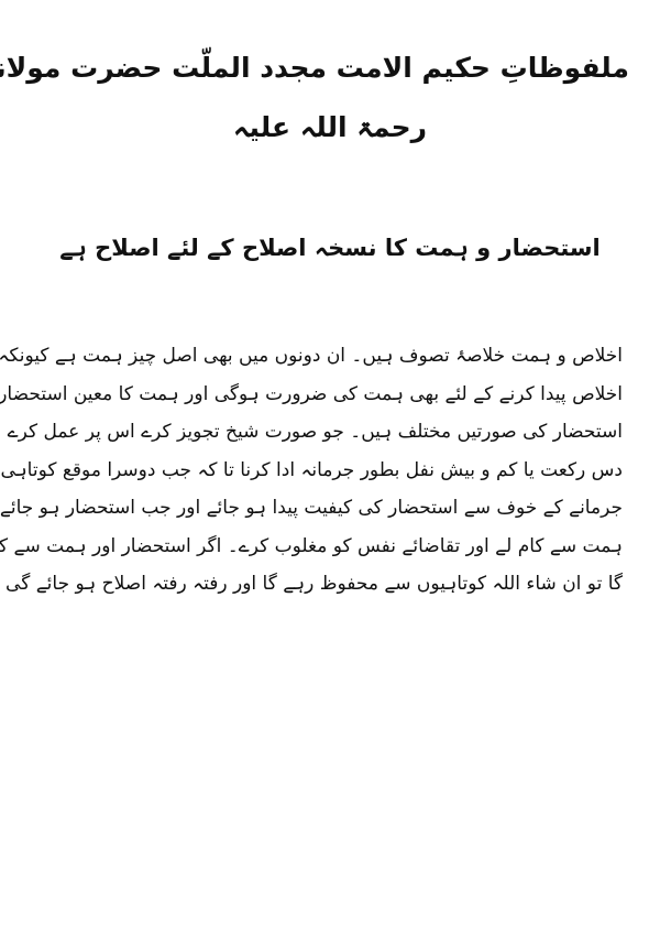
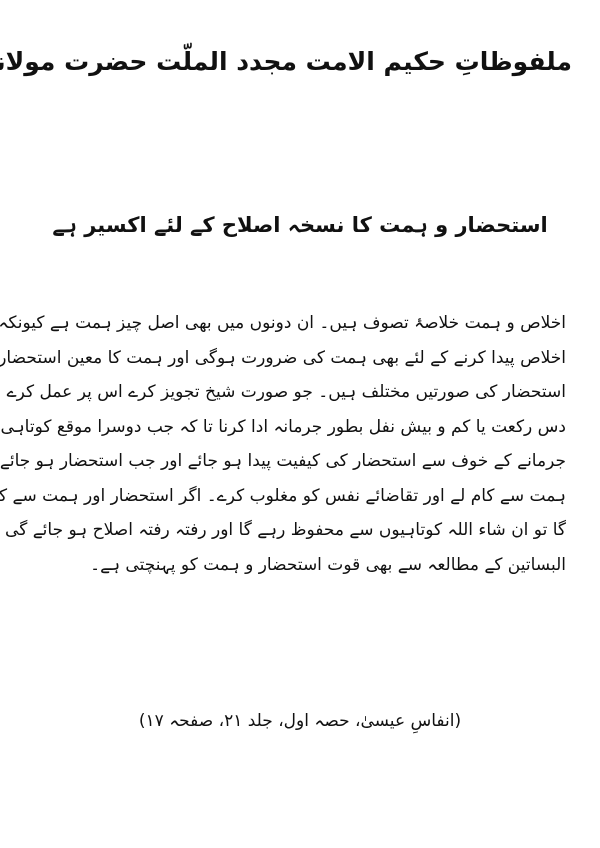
- رحمۃ اللہ علیہ
- استحضار و ہمت کا نسخہ اصلاح کے لئے اصلاح ہے
+ استحضار و ہمت کا نسخہ اصلاح کے لئے اکسیر ہے
  اخلاص و ہمت خلاصۂ تصوف ہیں۔ ان دونوں میں بھی اصل چیز ہمت ہے کیونکہ
  اخلاص پیدا کرنے کے لئے بھی ہمت کی ضرورت ہوگی اور ہمت کا معین استحضار
  استحضار کی صورتیں مختلف ہیں۔ جو صورت شیخ تجویز کرے اس پر عمل کرے
  دس رکعت یا کم و بیش نفل بطور جرمانہ ادا کرنا تا کہ جب دوسرا موقع کوتاہی
  جرمانے کے خوف سے استحضار کی کیفیت پیدا ہو جائے اور جب استحضار ہو جائے
  ہمت سے کام لے اور تقاضائے نفس کو مغلوب کرے۔ اگر استحضار اور ہمت سے ک
  گا تو ان شاء اللہ کوتاہیوں سے محفوظ رہے گا اور رفتہ رفتہ اصلاح ہو جائے گی
+ البساتین کے مطالعہ سے بھی قوت استحضار و ہمت کو پہنچتی ہے۔
+ (انفاسِ عیسیٰ، حصہ اول، جلد ۲۱، صفحہ ۱۷)
